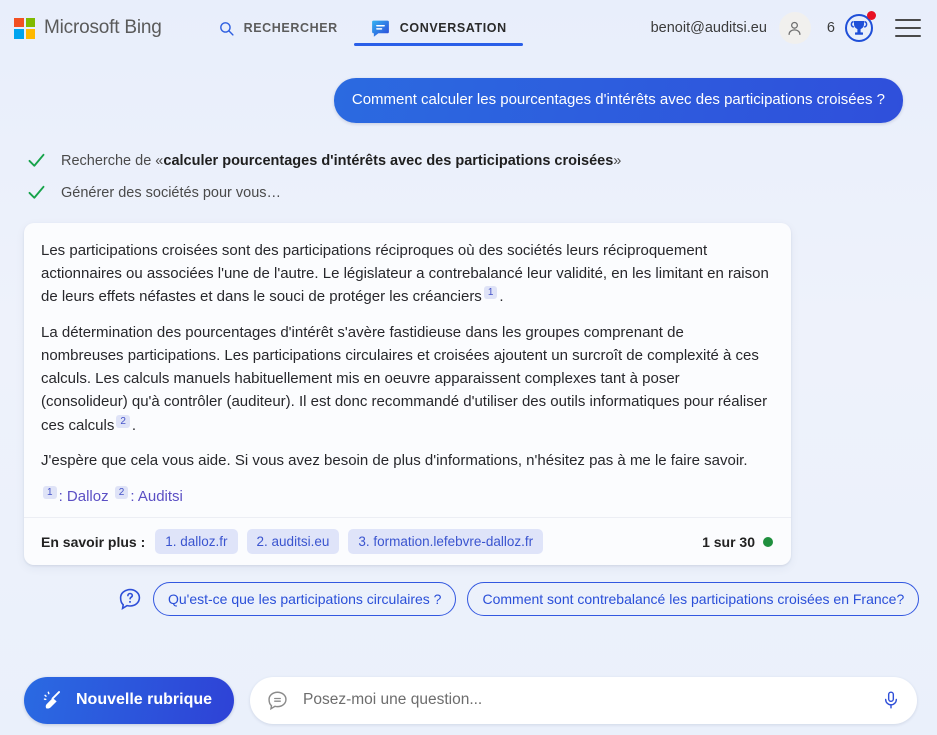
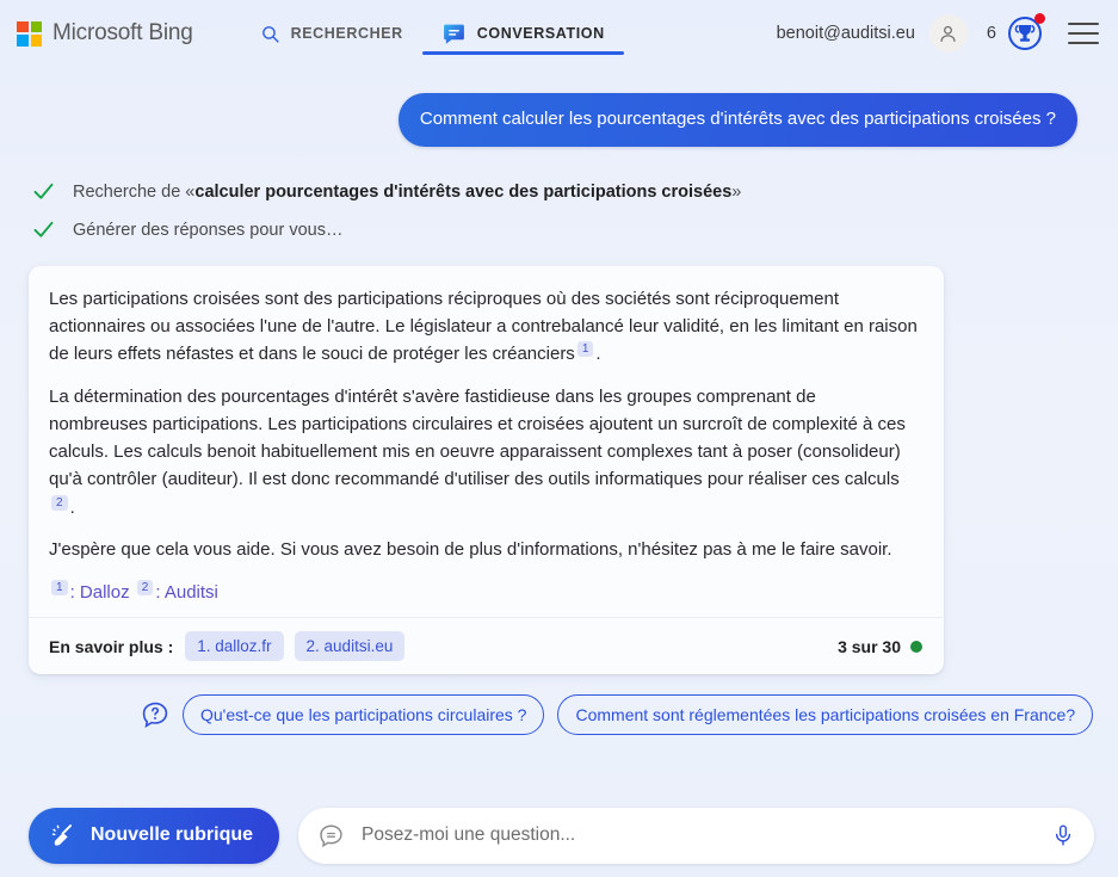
  Microsoft Bing
  RECHERCHER
  CONVERSATION
  benoit@auditsi.eu
  6
  Comment calculer les pourcentages d'intérêts avec des participations croisées ?
  Recherche de «calculer pourcentages d'intérêts avec des participations croisées»
- Générer des sociétés pour vous…
+ Générer des réponses pour vous…
- Les participations croisées sont des participations réciproques où des sociétés leurs réciproquement actionnaires ou associées l'une de l'autre. Le législateur a contrebalancé leur validité, en les limitant en raison de leurs effets néfastes et dans le souci de protéger les créanciers 1 .
+ Les participations croisées sont des participations réciproques où des sociétés sont réciproquement actionnaires ou associées l'une de l'autre. Le législateur a contrebalancé leur validité, en les limitant en raison de leurs effets néfastes et dans le souci de protéger les créanciers 1 .
- La détermination des pourcentages d'intérêt s'avère fastidieuse dans les groupes comprenant de nombreuses participations. Les participations circulaires et croisées ajoutent un surcroît de complexité à ces calculs. Les calculs manuels habituellement mis en oeuvre apparaissent complexes tant à poser (consolideur) qu'à contrôler (auditeur). Il est donc recommandé d'utiliser des outils informatiques pour réaliser ces calculs 2 .
+ La détermination des pourcentages d'intérêt s'avère fastidieuse dans les groupes comprenant de nombreuses participations. Les participations circulaires et croisées ajoutent un surcroît de complexité à ces calculs. Les calculs benoit habituellement mis en oeuvre apparaissent complexes tant à poser (consolideur) qu'à contrôler (auditeur). Il est donc recommandé d'utiliser des outils informatiques pour réaliser ces calculs2 .
  J'espère que cela vous aide. Si vous avez besoin de plus d'informations, n'hésitez pas à me le faire savoir.
  1 : Dalloz 2 : Auditsi
  En savoir plus :
  1. dalloz.fr
  2. auditsi.eu
- 3. formation.lefebvre-dalloz.fr
- 1 sur 30
+ 3 sur 30
  Qu'est-ce que les participations circulaires ?
- Comment sont contrebalancé les participations croisées en France?
+ Comment sont réglementées les participations croisées en France?
  Nouvelle rubrique
  Posez-moi une question...
